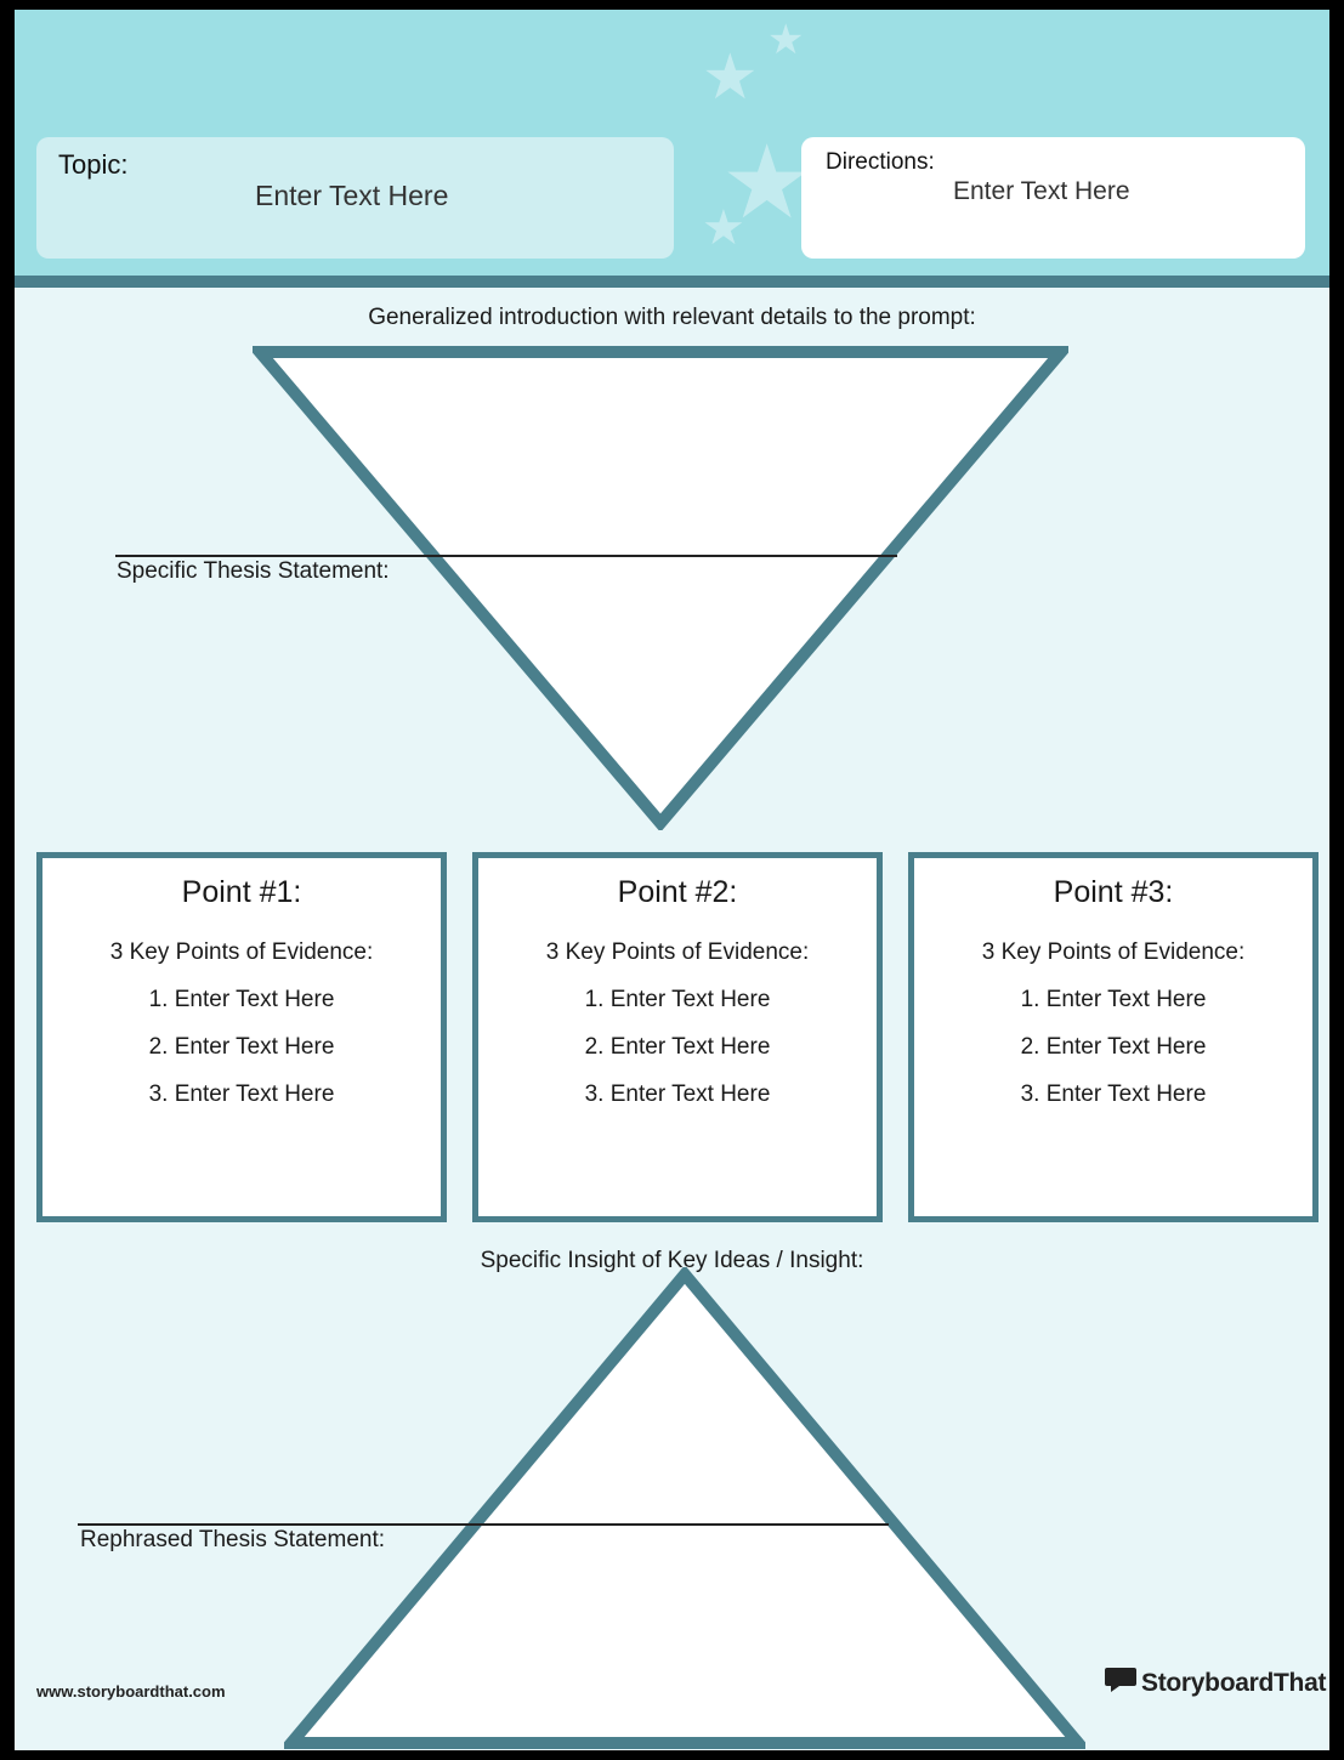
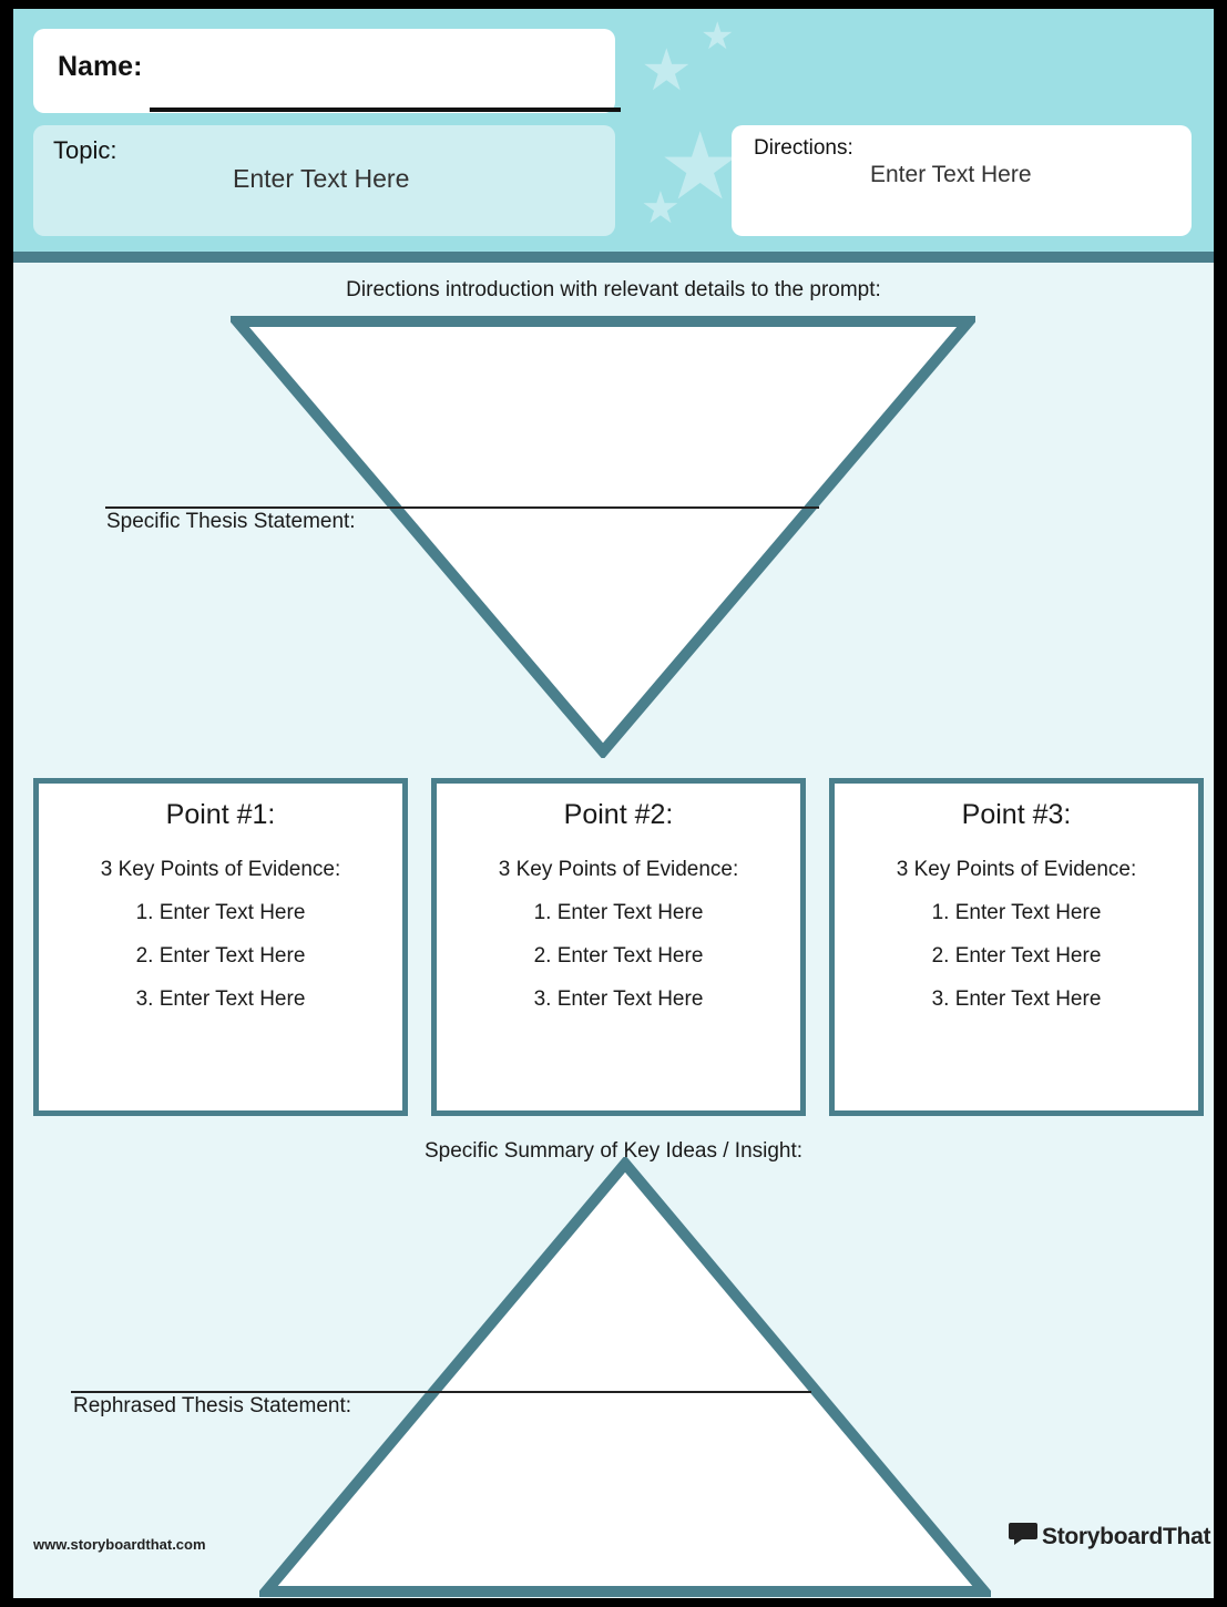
  ★
  ★
  ★
  ★
+ Name:
  Topic:
  Enter Text Here
  Directions:
  Enter Text Here
- Generalized introduction with relevant details to the prompt:
+ Directions introduction with relevant details to the prompt:
  Specific Thesis Statement:
  Point #1:
  3 Key Points of Evidence:
  1. Enter Text Here
  2. Enter Text Here
  3. Enter Text Here
  Point #2:
  3 Key Points of Evidence:
  1. Enter Text Here
  2. Enter Text Here
  3. Enter Text Here
  Point #3:
  3 Key Points of Evidence:
  1. Enter Text Here
  2. Enter Text Here
  3. Enter Text Here
- Specific Insight of Key Ideas / Insight:
+ Specific Summary of Key Ideas / Insight:
  Rephrased Thesis Statement:
  www.storyboardthat.com
  StoryboardThat
